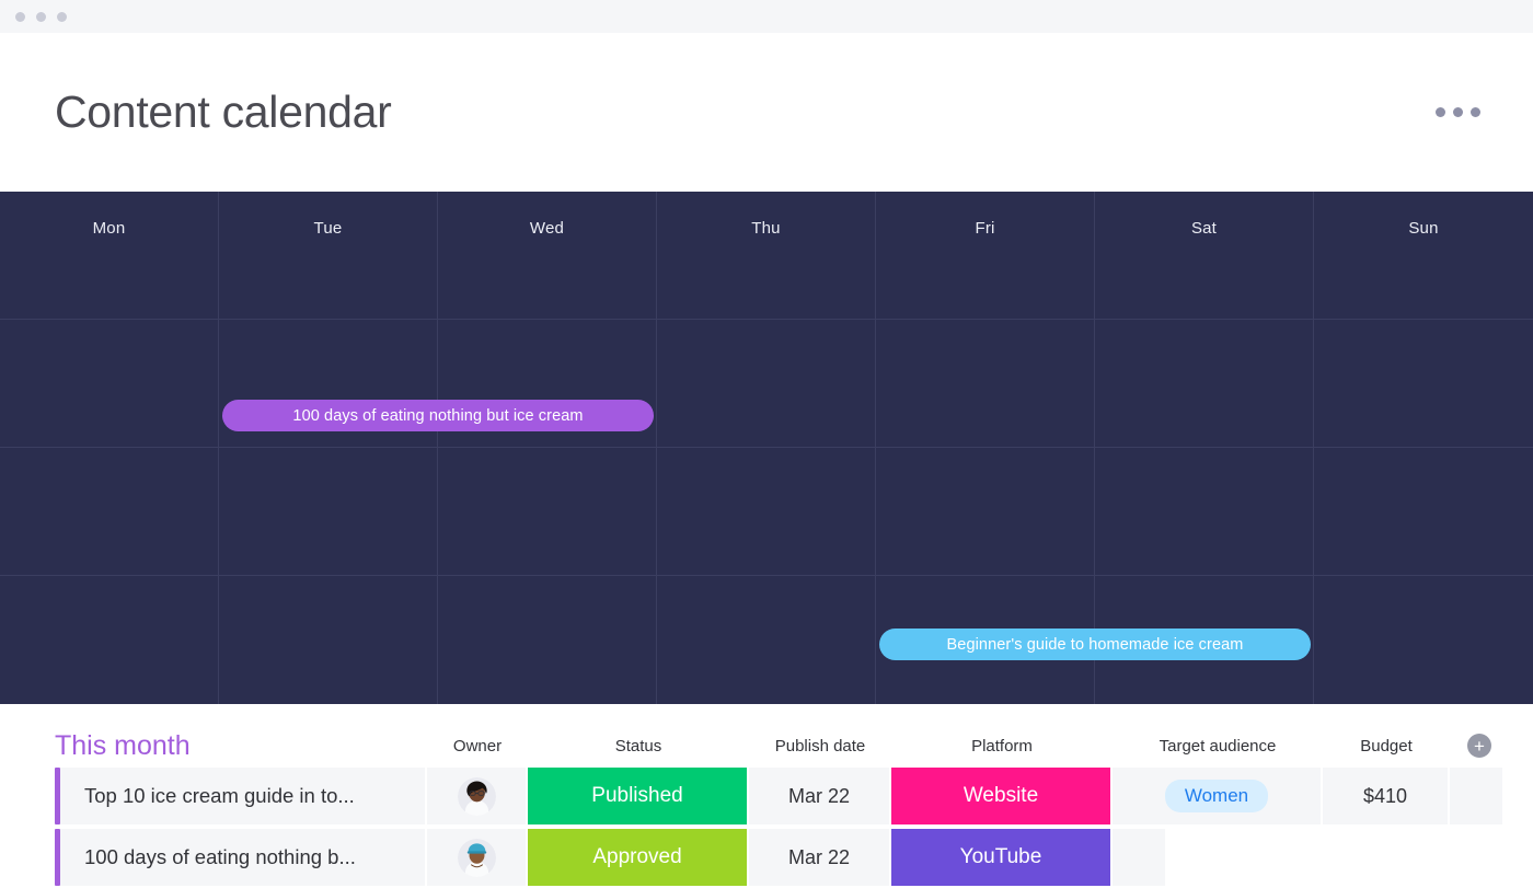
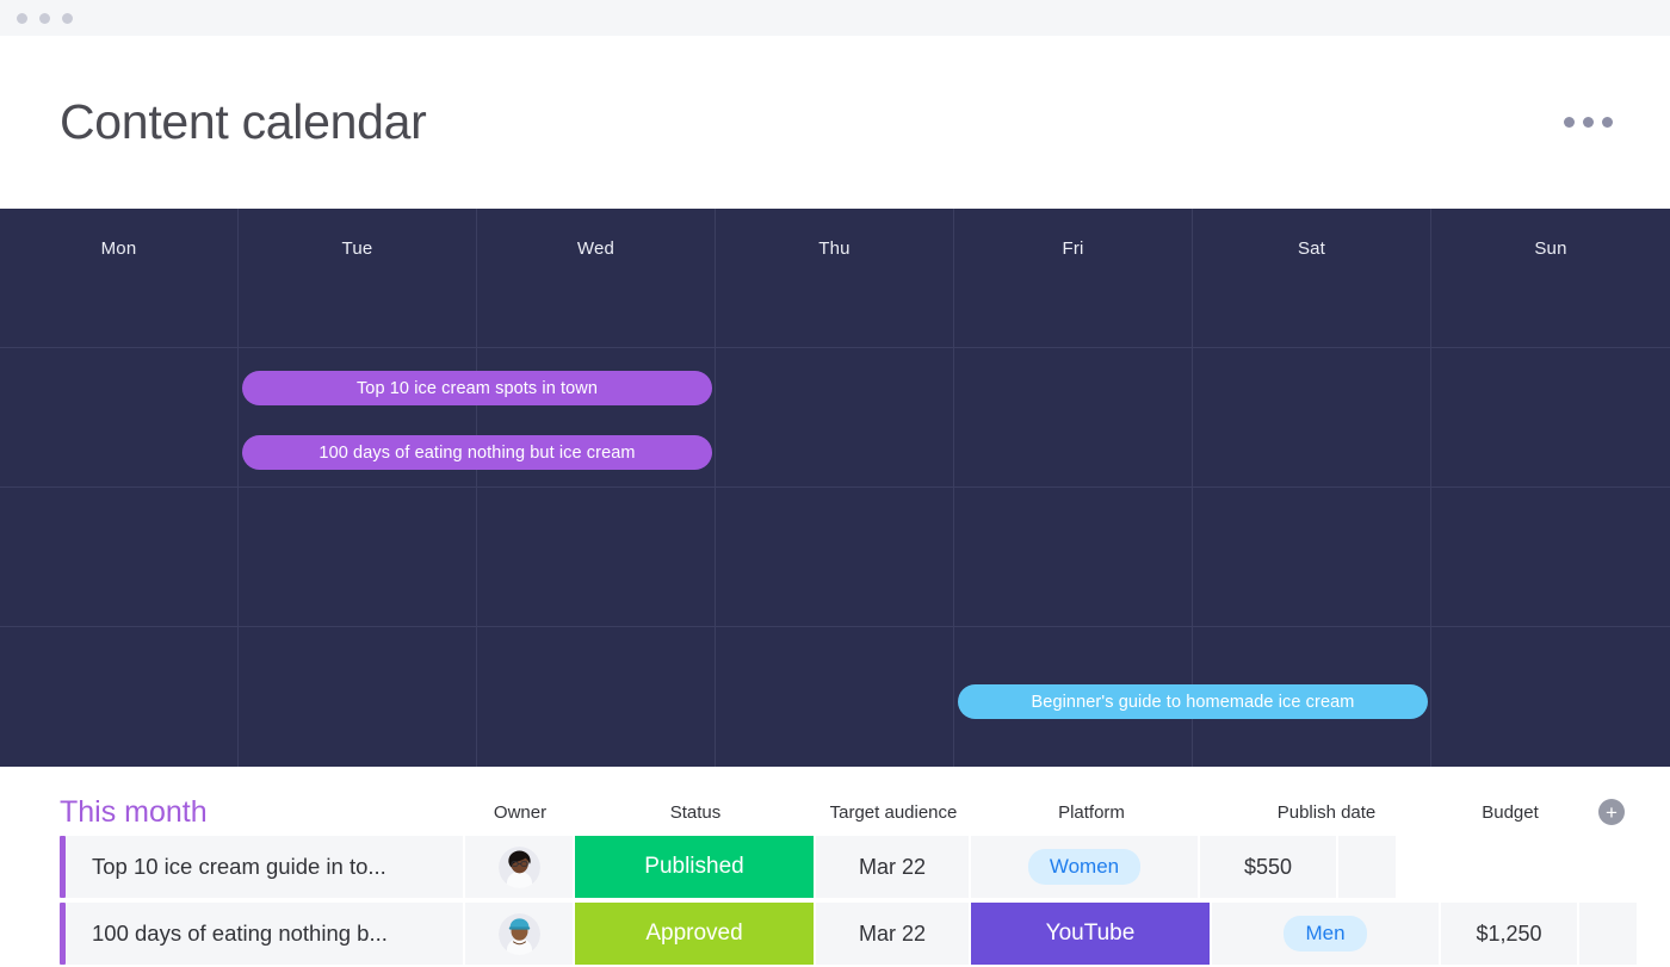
  Content calendar
  Mon
  Tue
  Wed
  Thu
  Fri
  Sat
  Sun
+ Top 10 ice cream spots in town
  100 days of eating nothing but ice cream
  Beginner's guide to homemade ice cream
  This month
  Owner
  Status
- Publish date
+ Target audience
  Platform
- Target audience
+ Publish date
  Budget
  +
  Top 10 ice cream guide in to...
  Published
  Mar 22
- Website
  Women
- $410
+ $550
  100 days of eating nothing b...
  Approved
  Mar 22
  YouTube
+ Men
+ $1,250
